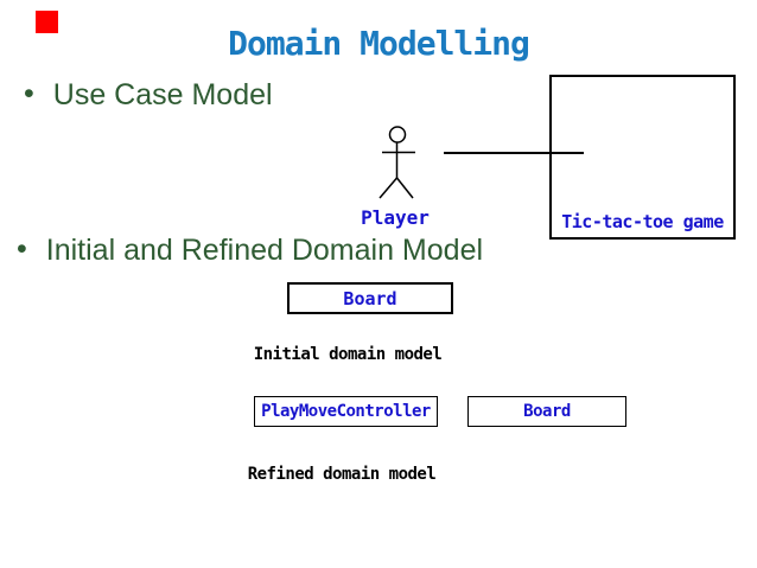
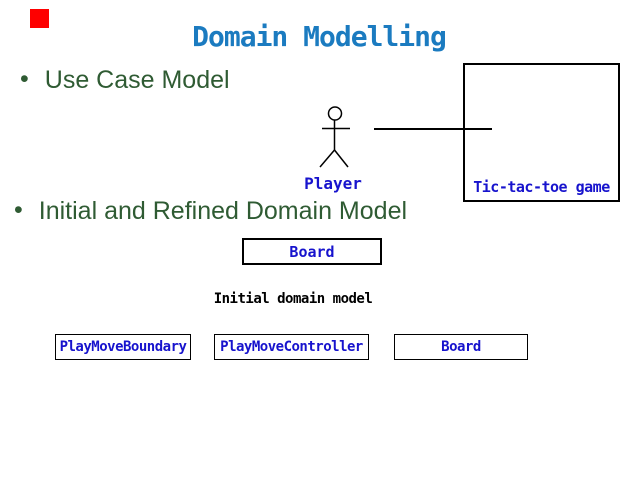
  Domain Modelling
  •
  Use Case Model
  •
  Initial and Refined Domain Model
  Tic-tac-toe game
  Player
  Board
  Initial domain model
+ PlayMoveBoundary
  PlayMoveController
  Board
- Refined domain model
